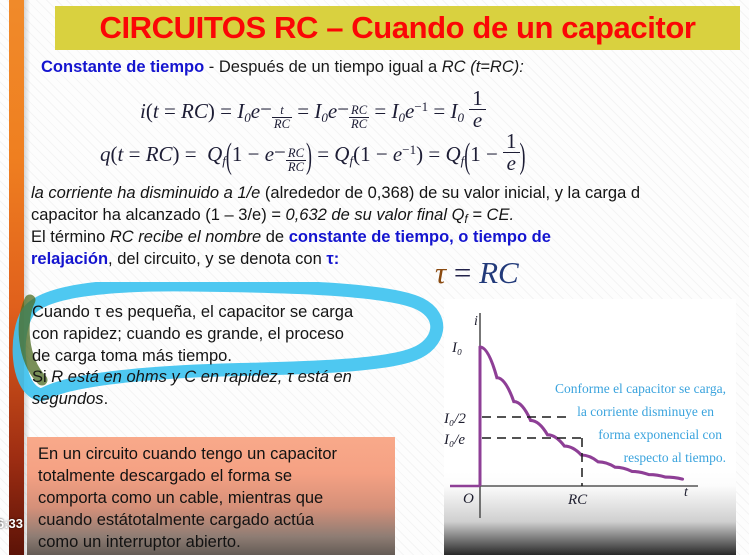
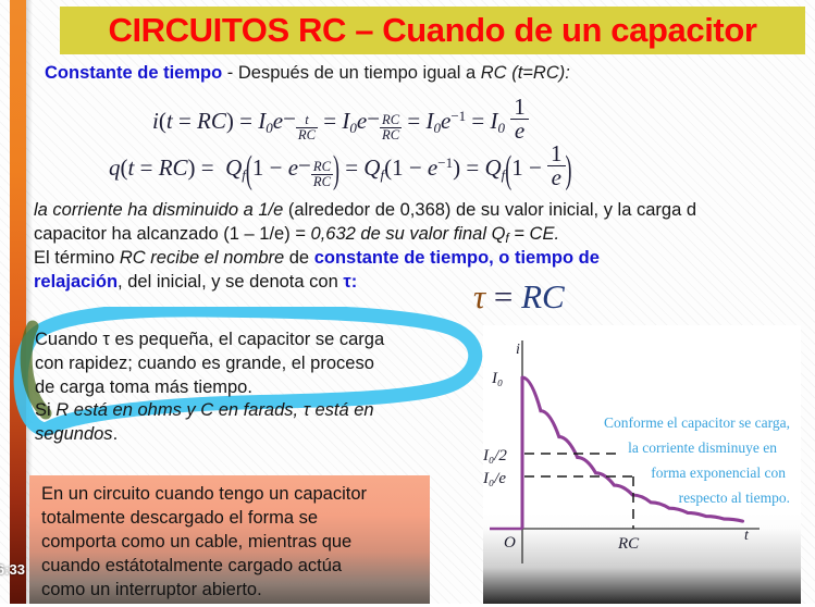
  CIRCUITOS RC – Cuando de un capacitor
  Constante de tiempo - Después de un tiempo igual a RC (t=RC):
  i(t = RC) = I0e−
  t
  RC
  = I0e−
  RC
  RC
  = I0e−1 = I0
  1
  e
  q(t = RC) = Qf(1 − e−
  RC
  RC
  ) = Qf(1 − e−1) = Qf(1 −
  1
  e
  )
  la corriente ha disminuido a 1/e (alrededor de 0,368) de su valor inicial, y la carga d
- capacitor ha alcanzado (1 – 3/e) = 0,632 de su valor final Qf = CE.
+ capacitor ha alcanzado (1 – 1/e) = 0,632 de su valor final Qf = CE.
  El término RC recibe el nombre de constante de tiempo, o tiempo de
- relajación, del circuito, y se denota con τ:
+ relajación, del inicial, y se denota con τ:
  τ = RC
  Cuando τ es pequeña, el capacitor se carga
  con rapidez; cuando es grande, el proceso
  de carga toma más tiempo.
- Si R está en ohms y C en rapidez, τ está en
+ Si R está en ohms y C en farads, τ está en
  segundos.
  En un circuito cuando tengo un capacitor
  totalmente descargado el forma se
  comporta como un cable, mientras que
  cuando estátotalmente cargado actúa
  como un interruptor abierto.
  i
  t
  O
  I₀
  I₀/2
  I₀/e
  RC
  Conforme el capacitor se carga,
  la corriente disminuye en
  forma exponencial con
  respecto al tiempo.
  6:33
